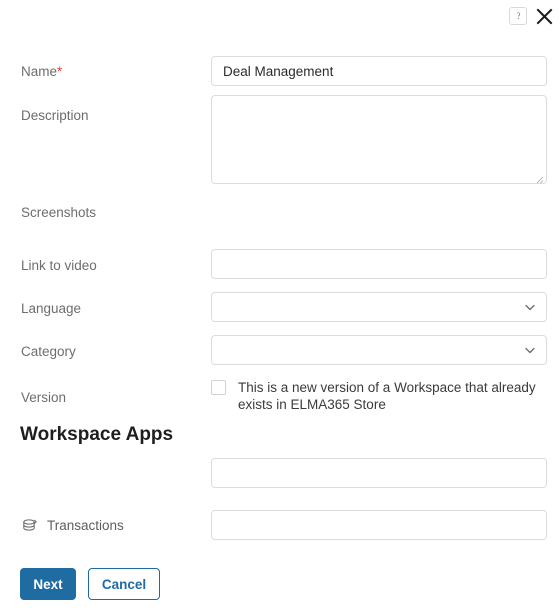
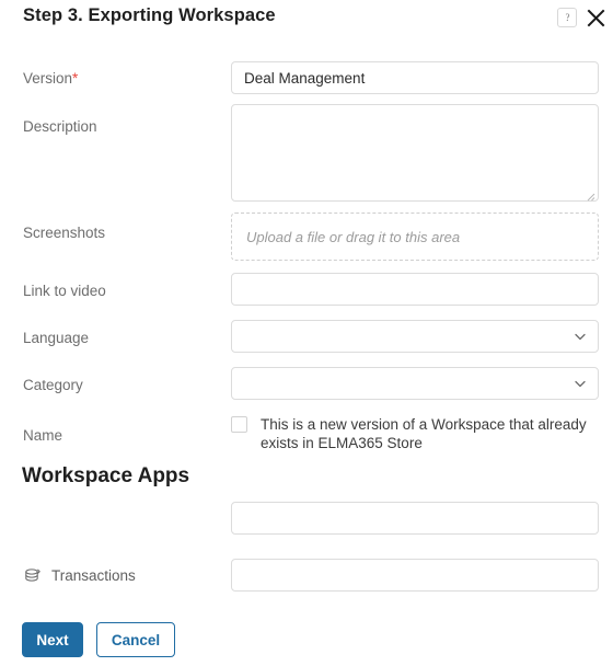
+ Step 3. Exporting Workspace
  ?
- Name*
+ Version*
  Deal Management
  Description
  Screenshots
+ Upload a file or drag it to this area
  Link to video
  Language
  Category
- Version
+ Name
  This is a new version of a Workspace that already exists in ELMA365 Store
  Workspace Apps
  Transactions
  Next
  Cancel
